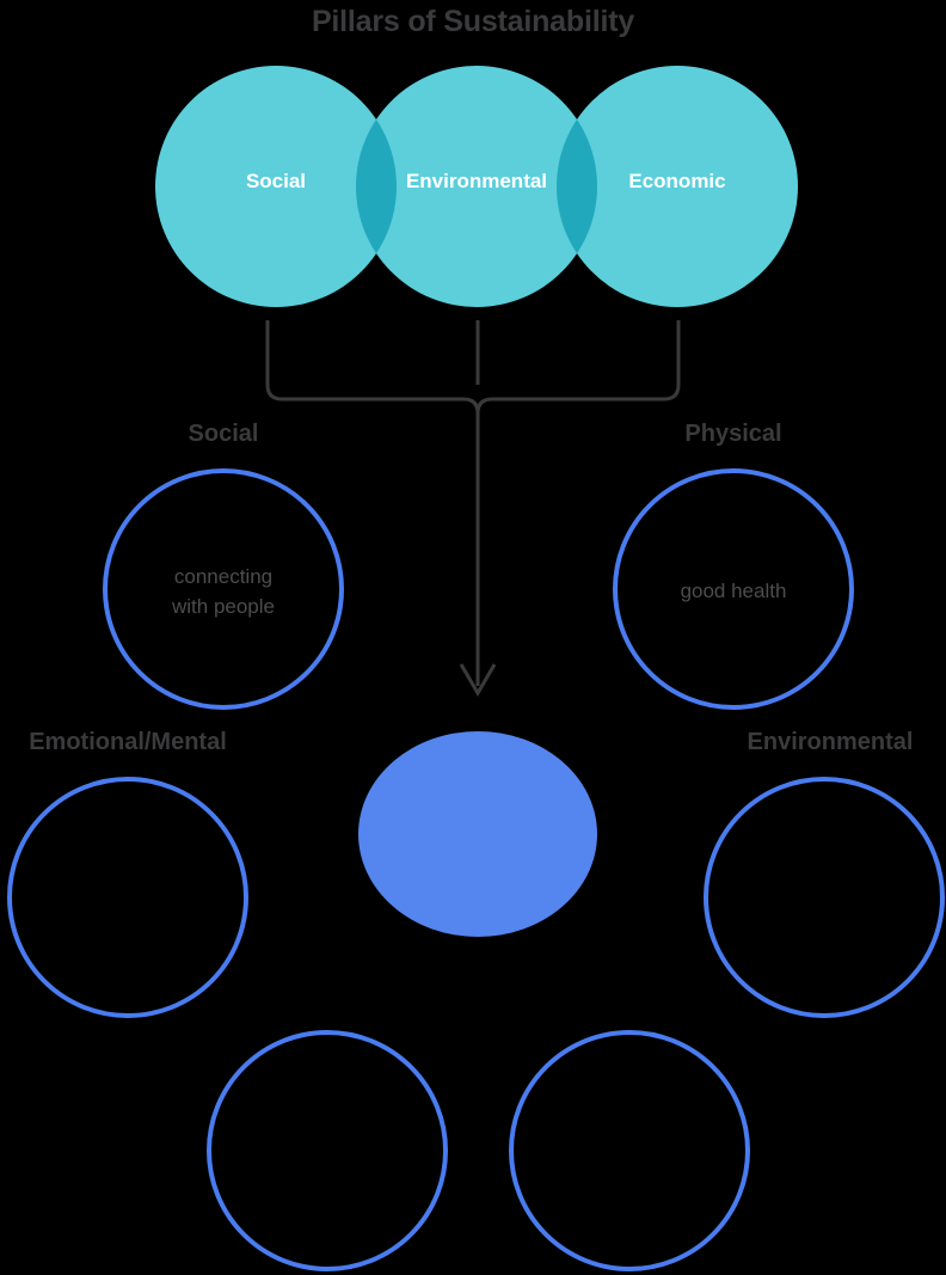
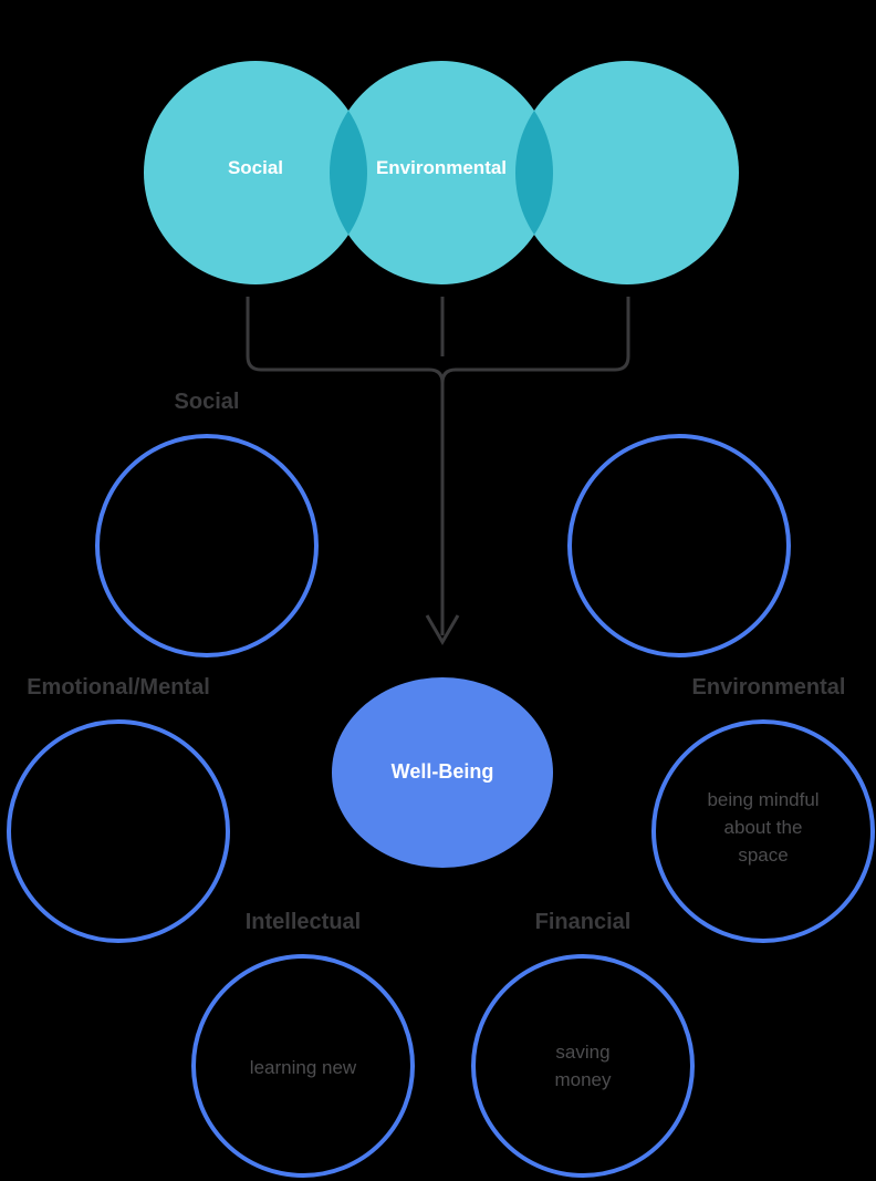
- Pillars of Sustainability
  Social
  Environmental
- Economic
  Social
- connecting
- with people
- Physical
- good health
  Emotional/Mental
  Environmental
+ being mindful
+ about the
+ space
+ Intellectual
+ learning new
+ Financial
+ saving
+ money
+ Well-Being
